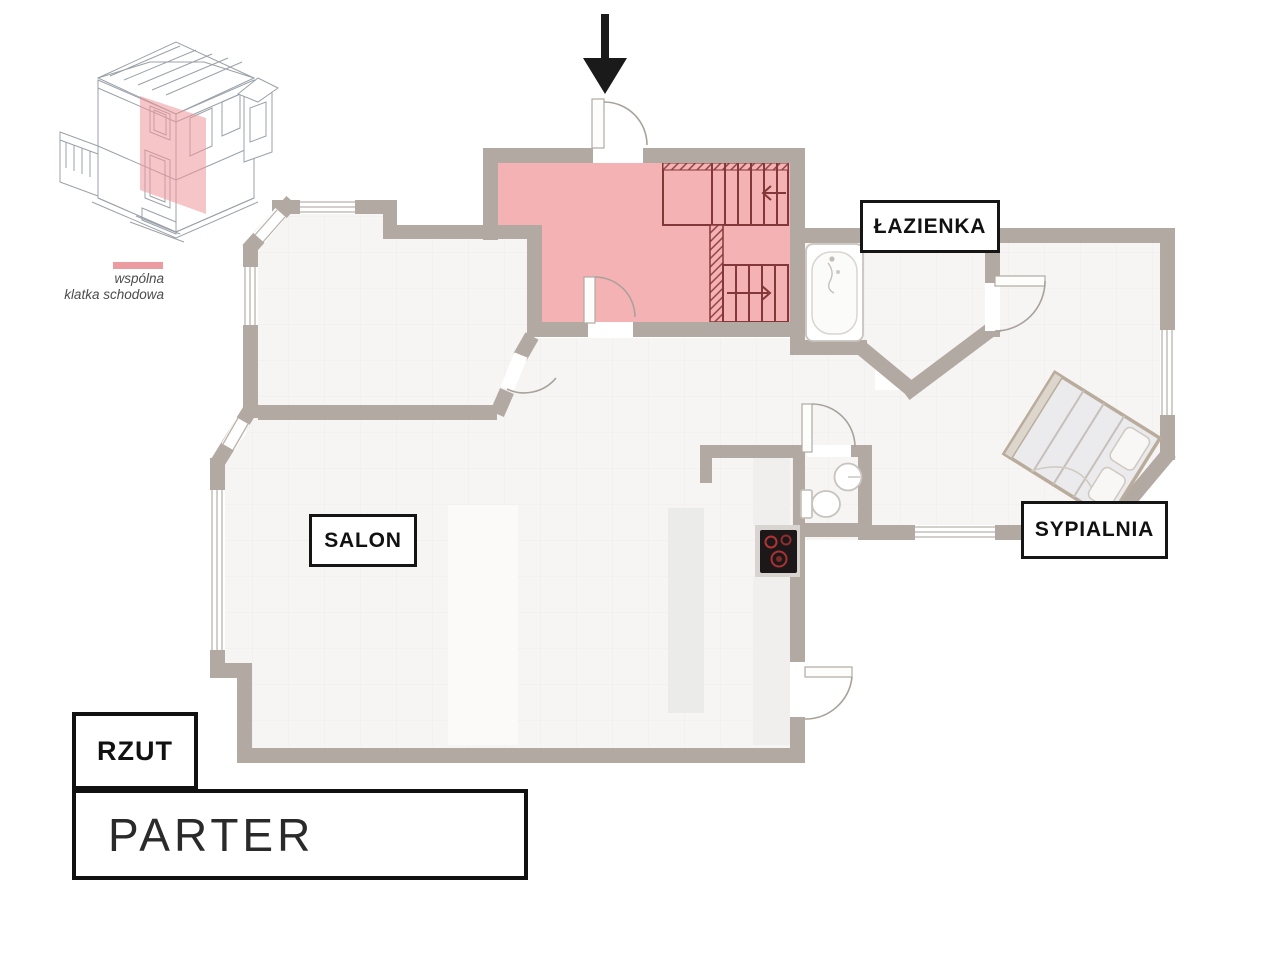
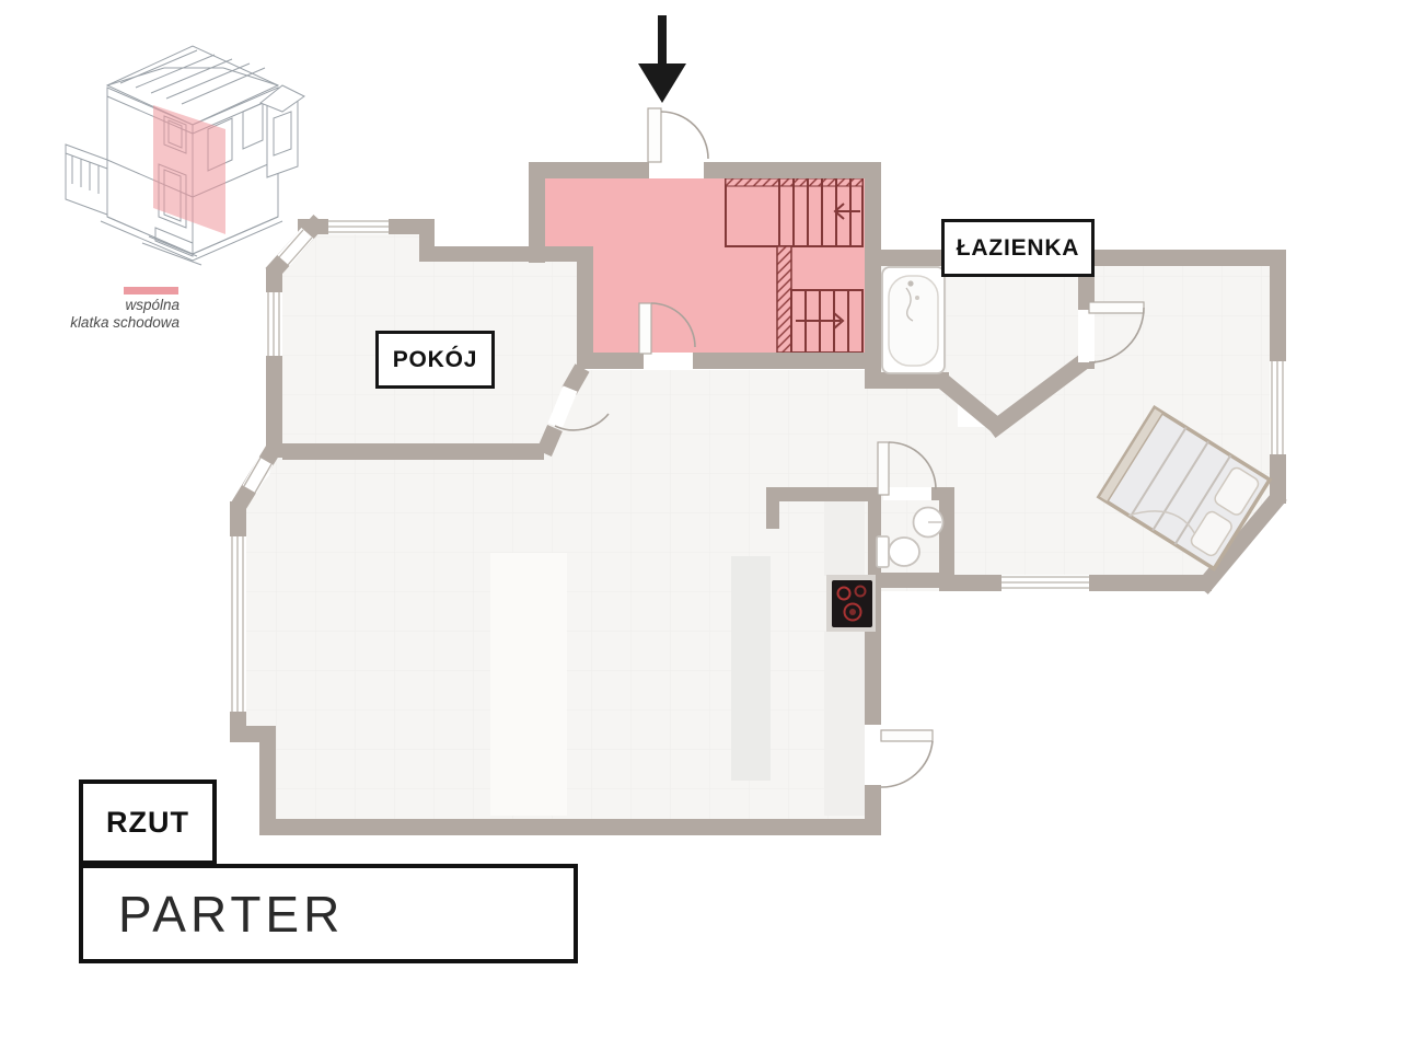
+ POKÓJ
  ŁAZIENKA
- SALON
- SYPIALNIA
  RZUT
  PARTER
  wspólna
  klatka schodowa
